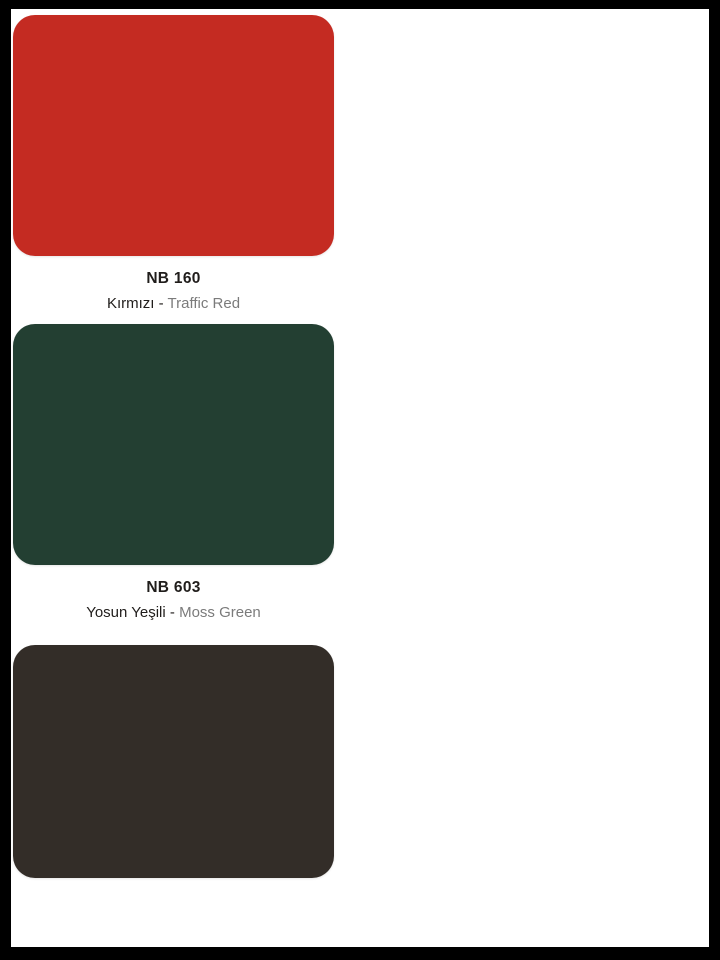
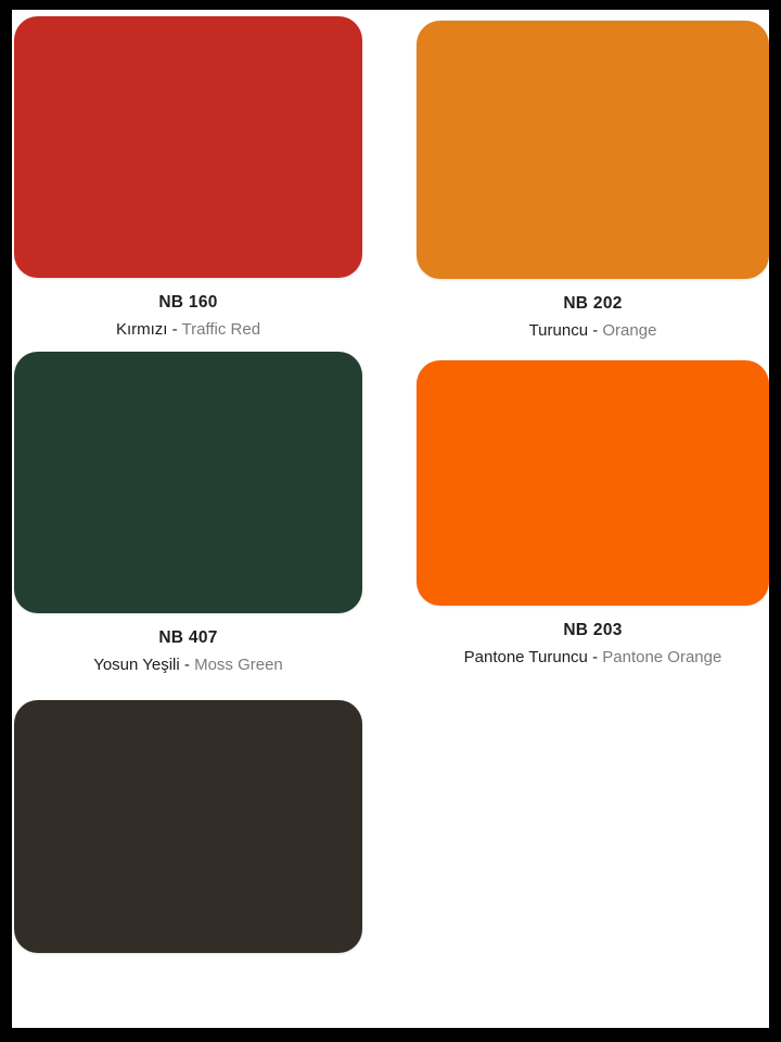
  NB 160
  Kırmızı - Traffic Red
+ NB 202
+ Turuncu - Orange
- NB 603
+ NB 407
  Yosun Yeşili - Moss Green
+ NB 203
+ Pantone Turuncu - Pantone Orange
